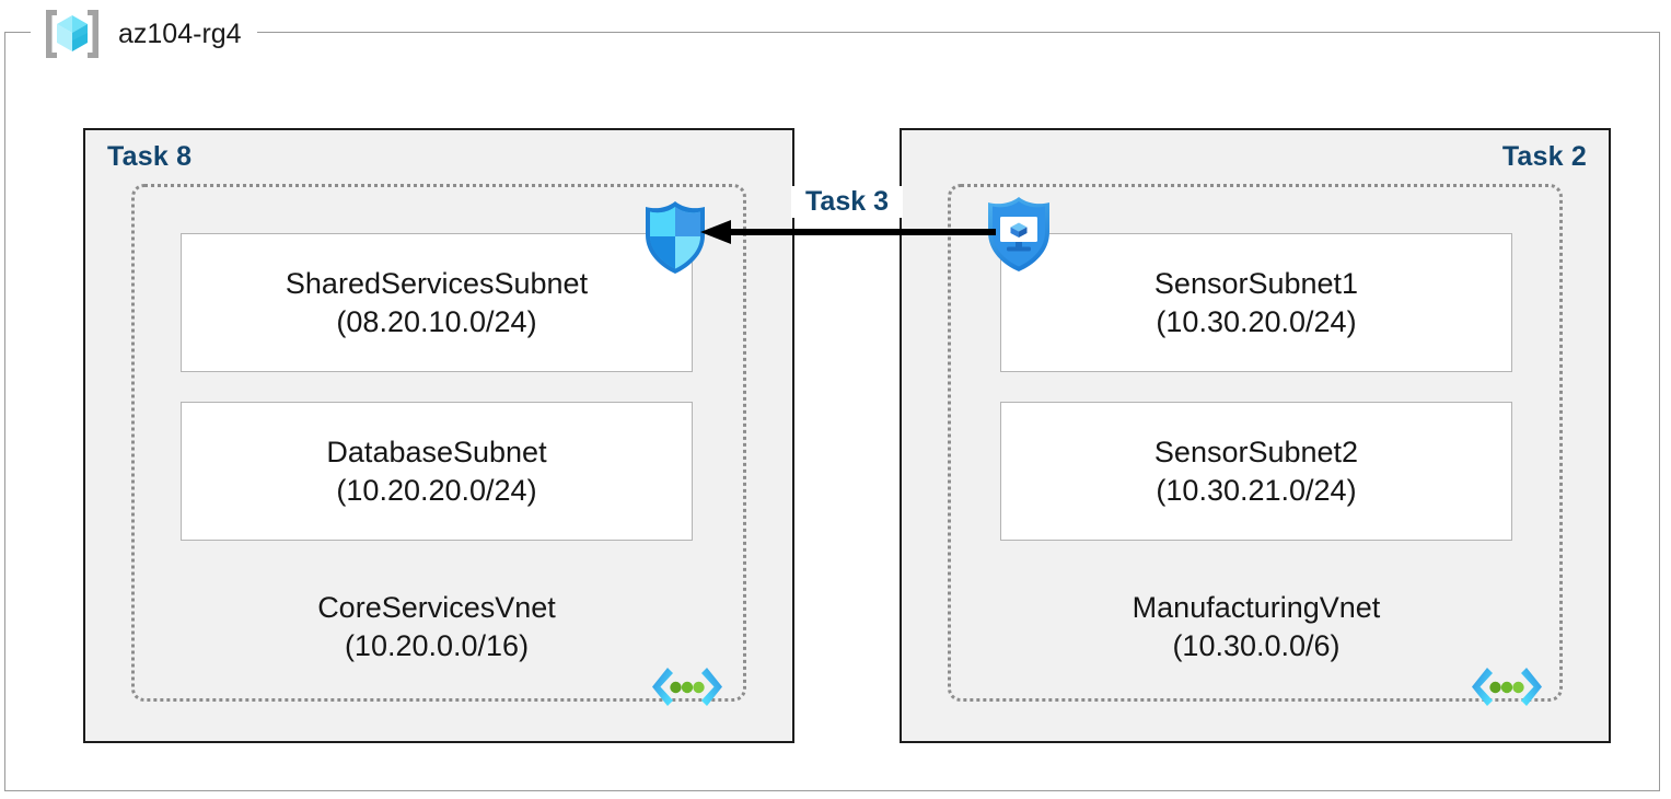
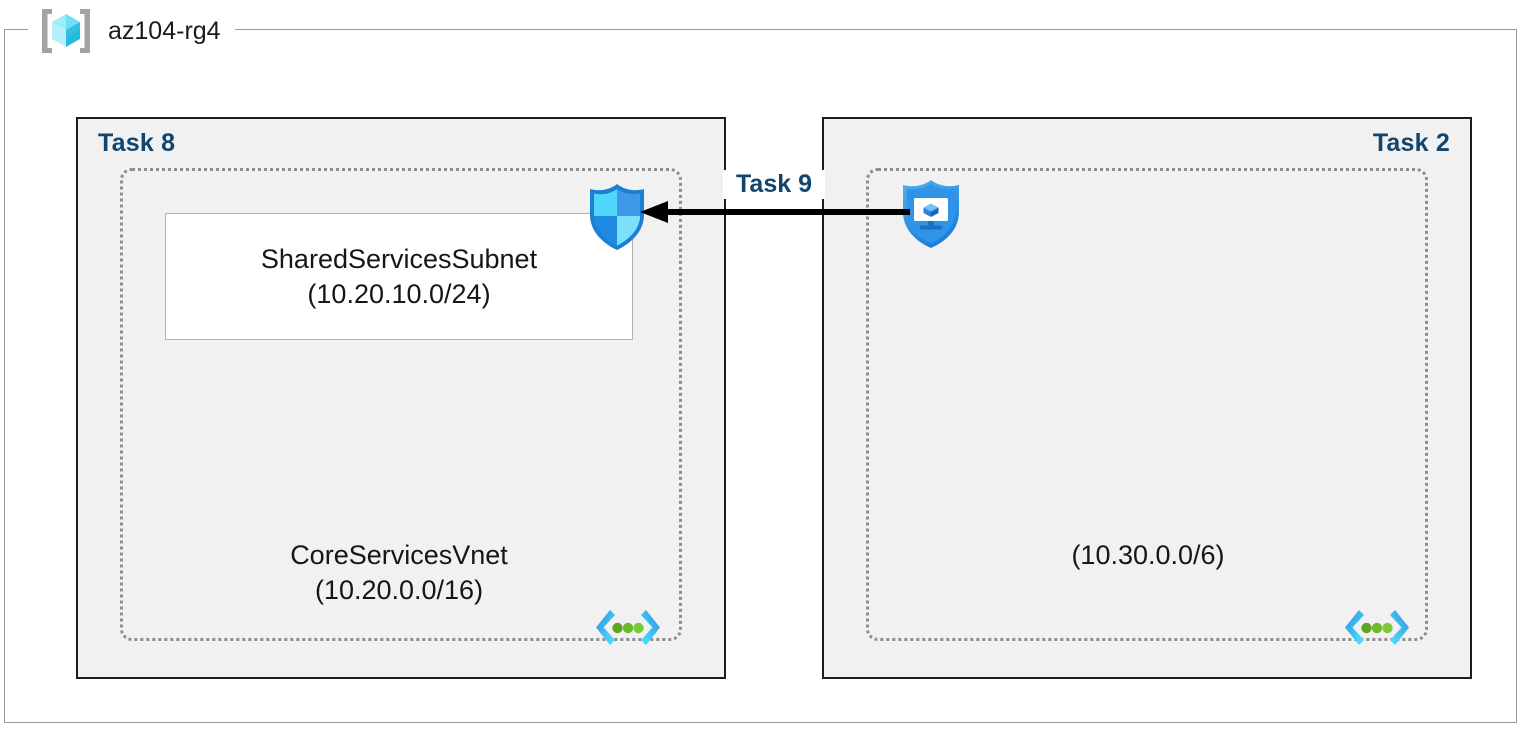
  az104-rg4
  Task 8
  SharedServicesSubnet
- (08.20.10.0/24)
+ (10.20.10.0/24)
- DatabaseSubnet
- (10.20.20.0/24)
  CoreServicesVnet
  (10.20.0.0/16)
  Task 2
- SensorSubnet1
- (10.30.20.0/24)
- SensorSubnet2
- (10.30.21.0/24)
- ManufacturingVnet
  (10.30.0.0/6)
- Task 3
+ Task 9
